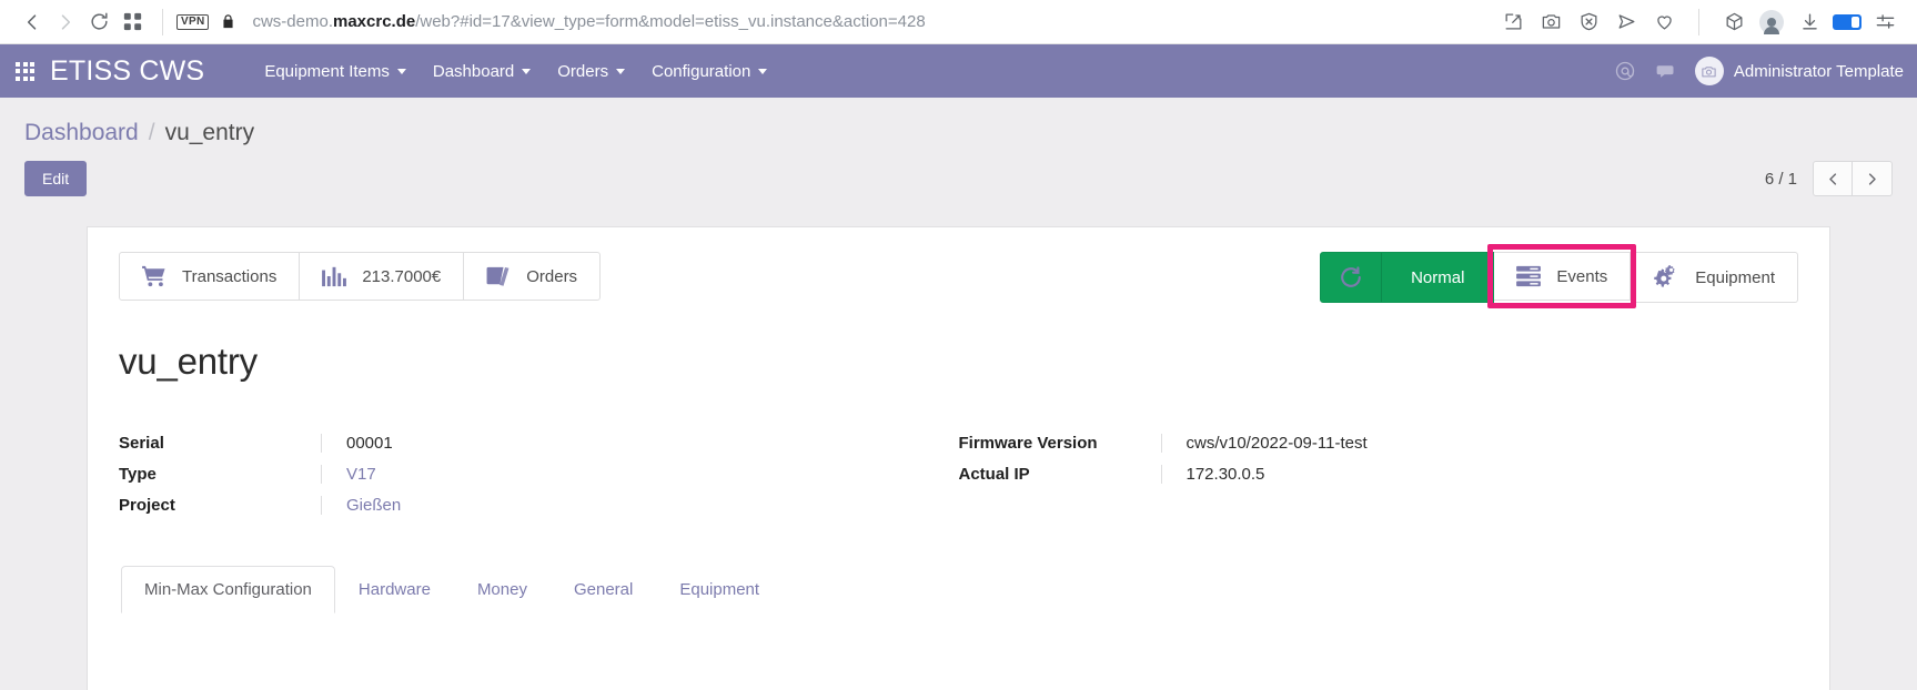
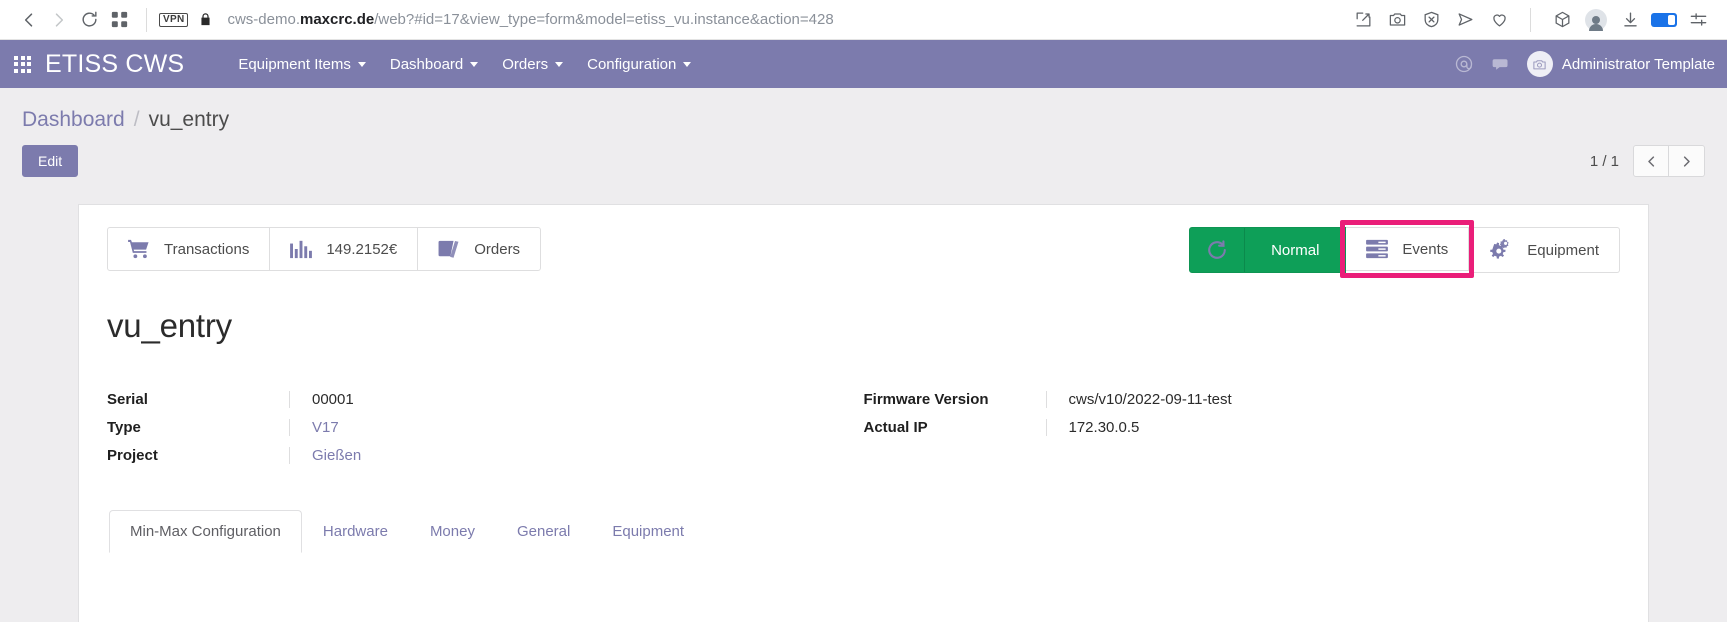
  VPN
  cws-demo.maxcrc.de/web?#id=17&view_type=form&model=etiss_vu.instance&action=428
  ETISS CWS
  Equipment Items
  Dashboard
  Orders
  Configuration
  Administrator Template
  Dashboard
  /
  vu_entry
  Edit
- 6 / 1
+ 1 / 1
  Transactions
- 213.7000€
+ 149.2152€
  Orders
  Normal
  Events
  Equipment
  vu_entry
  Serial
  00001
  Type
  V17
  Project
  Gießen
  Firmware Version
  cws/v10/2022-09-11-test
  Actual IP
  172.30.0.5
  Min-Max Configuration
  Hardware
  Money
  General
  Equipment
